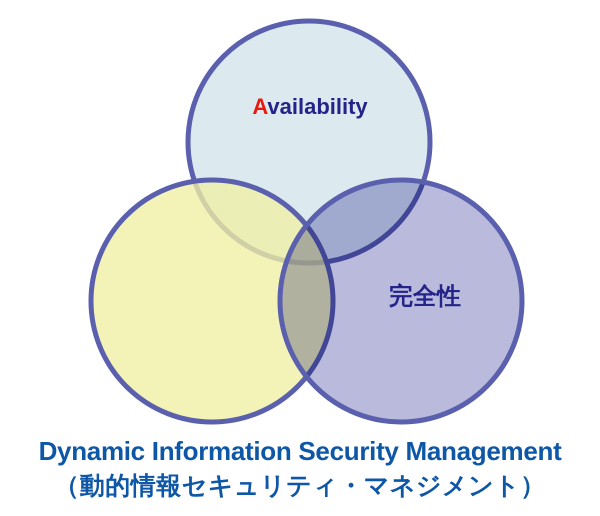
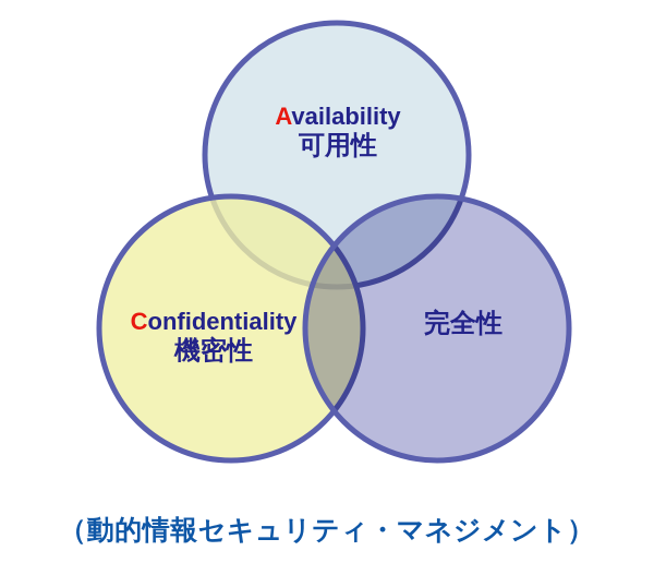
  Availability
+ 可用性
+ Confidentiality
+ 機密性
  完全性
- Dynamic Information Security Management
  （動的情報セキュリティ・マネジメント）
